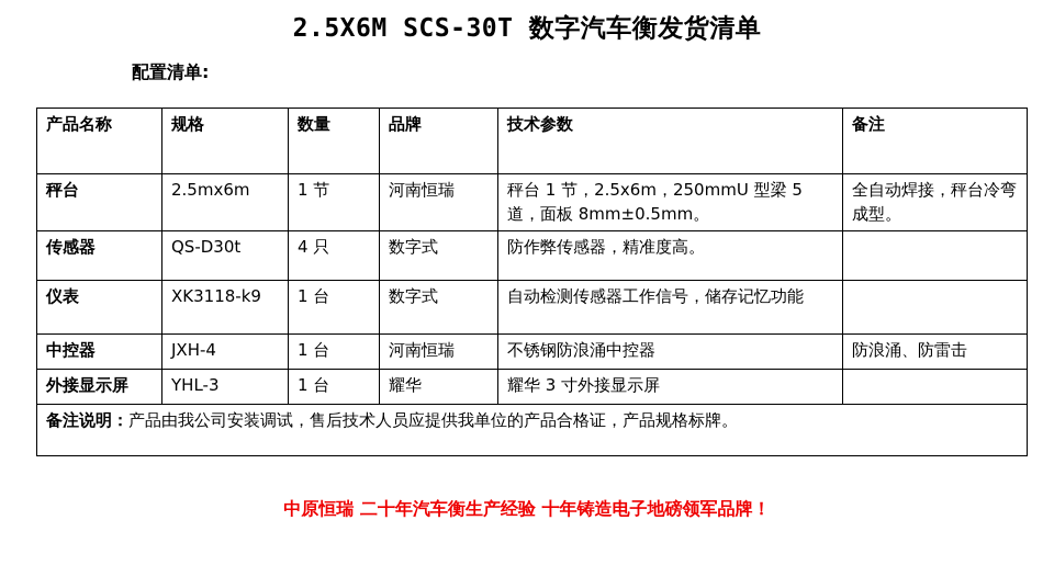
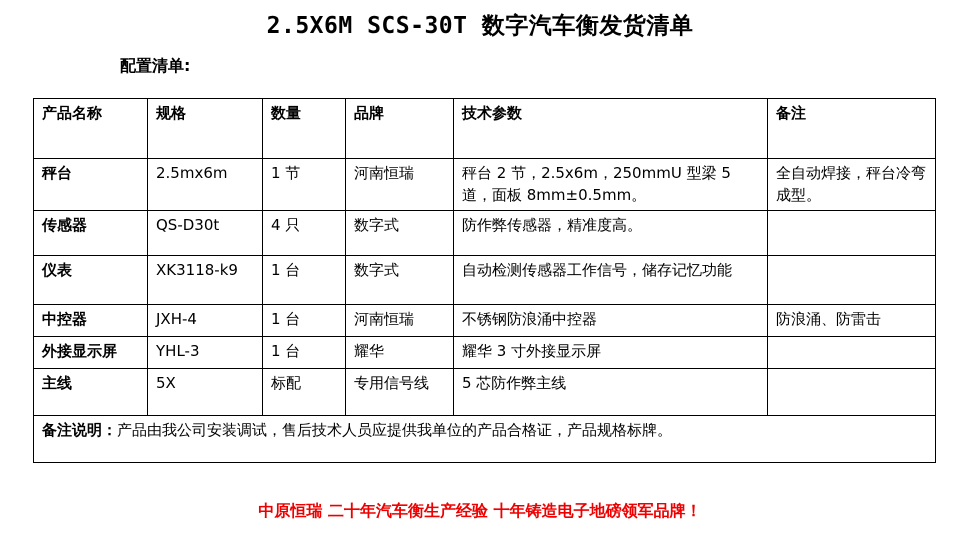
  2.5X6M SCS-30T 数字汽车衡发货清单
  配置清单:
  产品名称	规格	数量	品牌	技术参数	备注
- 秤台	2.5mx6m	1 节	河南恒瑞	秤台 1 节，2.5x6m，250mmU 型梁 5 道，面板 8mm±0.5mm。	全自动焊接，秤台冷弯成型。
+ 秤台	2.5mx6m	1 节	河南恒瑞	秤台 2 节，2.5x6m，250mmU 型梁 5 道，面板 8mm±0.5mm。	全自动焊接，秤台冷弯成型。
  传感器	QS-D30t	4 只	数字式	防作弊传感器，精准度高。
  仪表	XK3118-k9	1 台	数字式	自动检测传感器工作信号，储存记忆功能
  中控器	JXH-4	1 台	河南恒瑞	不锈钢防浪涌中控器	防浪涌、防雷击
  外接显示屏	YHL-3	1 台	耀华	耀华 3 寸外接显示屏
+ 主线	5X	标配	专用信号线	5 芯防作弊主线
  备注说明：产品由我公司安装调试，售后技术人员应提供我单位的产品合格证，产品规格标牌。
  中原恒瑞 二十年汽车衡生产经验 十年铸造电子地磅领军品牌！
